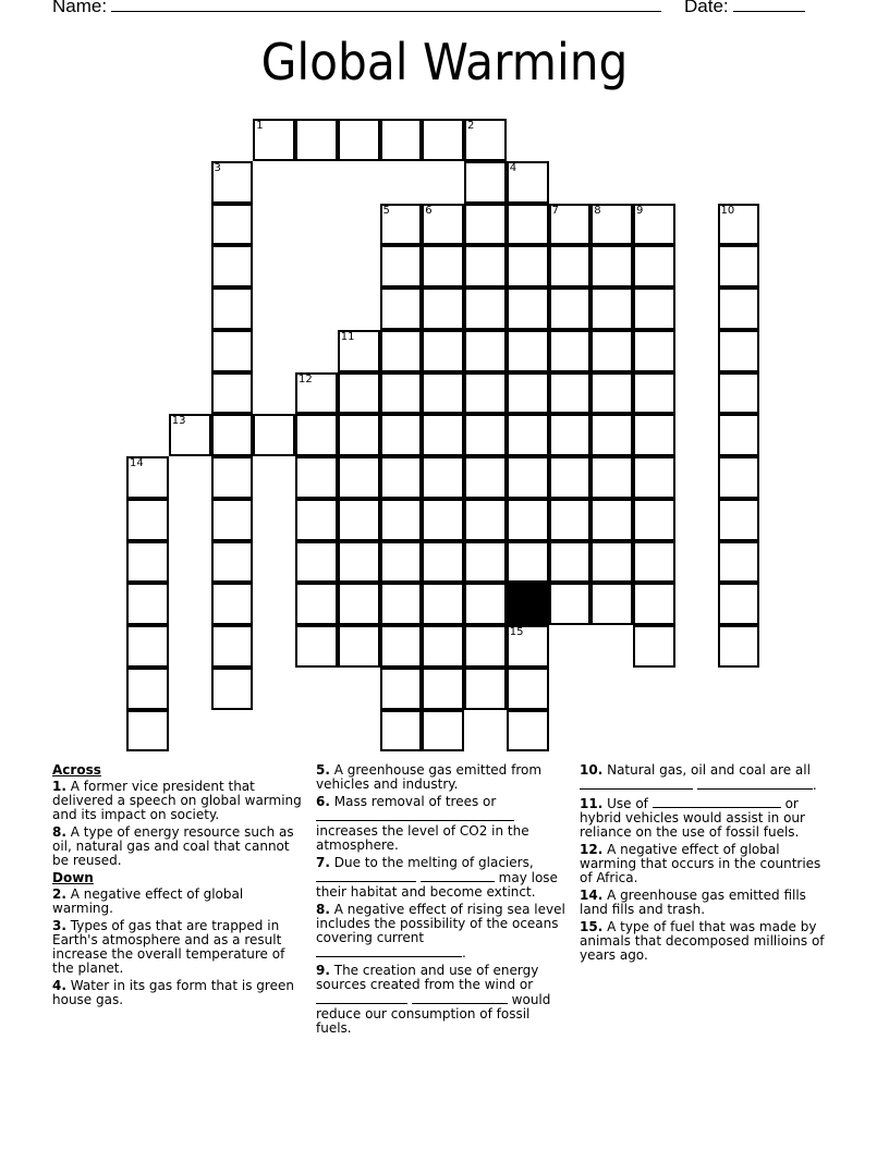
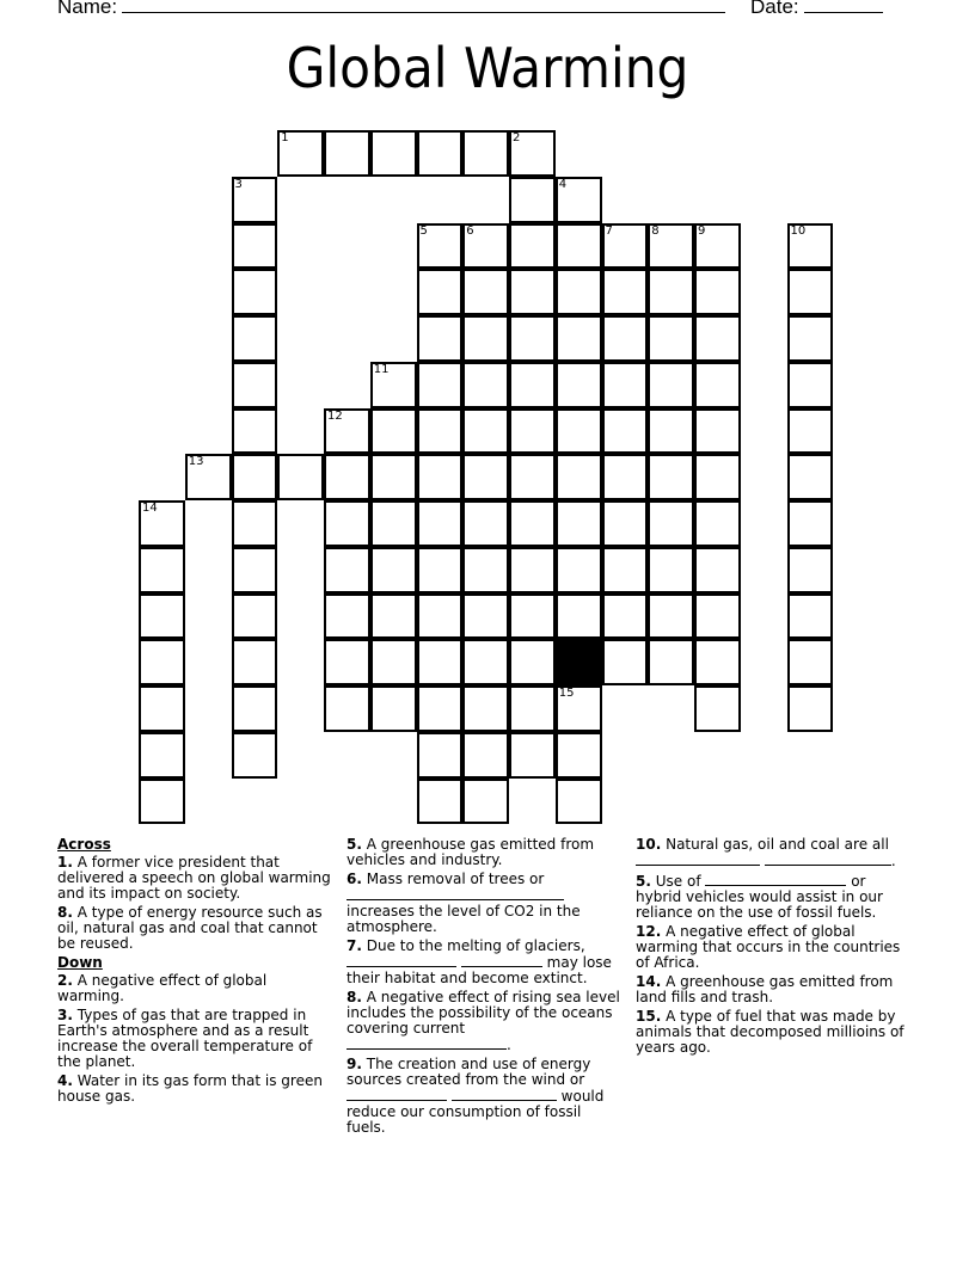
  Name:
  Date:
  Global Warming
  1
  2
  3
  4
  5
  6
  7
  8
  9
  10
  11
  12
  13
  14
  15
  Across
  1. A former vice president that delivered a speech on global warming and its impact on society.
  8. A type of energy resource such as oil, natural gas and coal that cannot be reused.
  Down
  2. A negative effect of global warming.
  3. Types of gas that are trapped in Earth's atmosphere and as a result increase the overall temperature of the planet.
  4. Water in its gas form that is green house gas.
  5. A greenhouse gas emitted from vehicles and industry.
  6. Mass removal of trees or
  increases the level of CO2 in the atmosphere.
  7. Due to the melting of glaciers,
  may lose their habitat and become extinct.
  8. A negative effect of rising sea level includes the possibility of the oceans covering current
  .
  9. The creation and use of energy sources created from the wind or
  would reduce our consumption of fossil fuels.
  10. Natural gas, oil and coal are all
  .
- 11. Use of or hybrid vehicles would assist in our reliance on the use of fossil fuels.
+ 5. Use of or hybrid vehicles would assist in our reliance on the use of fossil fuels.
  12. A negative effect of global warming that occurs in the countries of Africa.
- 14. A greenhouse gas emitted fills land fills and trash.
+ 14. A greenhouse gas emitted from land fills and trash.
  15. A type of fuel that was made by animals that decomposed millioins of years ago.
